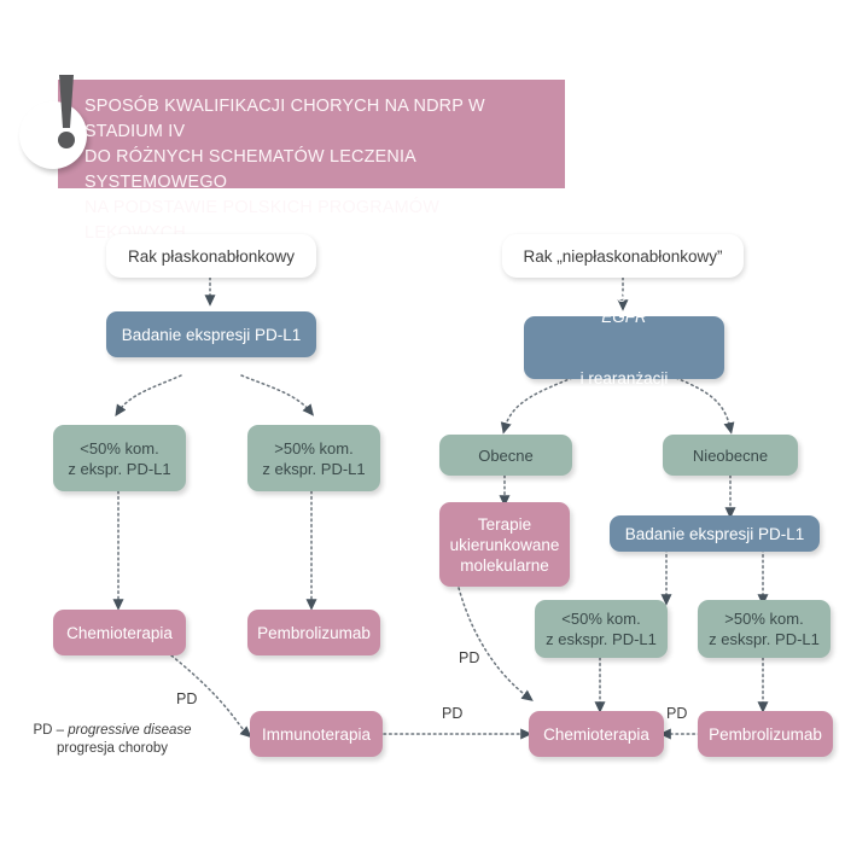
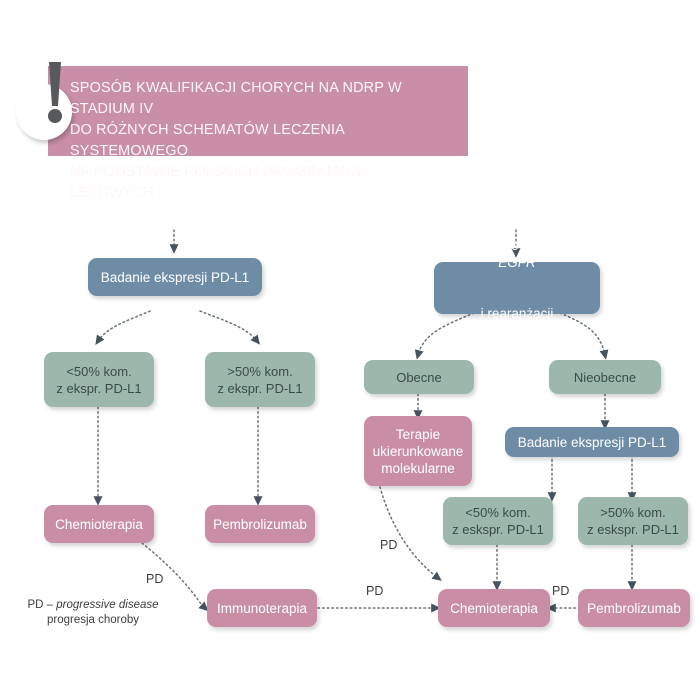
  SPOSÓB KWALIFIKACJI CHORYCH NA NDRP W STADIUM IV
  DO RÓŻNYCH SCHEMATÓW LECZENIA SYSTEMOWEGO
- Rak płaskonabłonkowy
- Rak „niepłaskonabłonkowy”
  Badanie ekspresji PD-L1
  Badanie mutacji
  EGFR
  i rearanżacji
  <50% kom.
  z ekspr. PD-L1
  >50% kom.
  z ekspr. PD-L1
  Obecne
  Nieobecne
  Terapie
  ukierunkowane
  molekularne
  Badanie ekspresji PD-L1
  <50% kom.
  z eskspr. PD-L1
  >50% kom.
  z eskspr. PD-L1
  Chemioterapia
  Pembrolizumab
  Immunoterapia
  Chemioterapia
  Pembrolizumab
  PD
  PD
  PD
  PD
  PD – progressive disease
  progresja choroby
